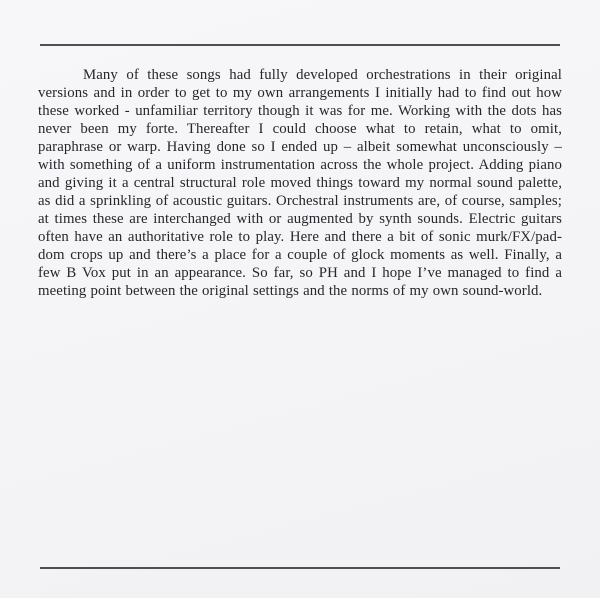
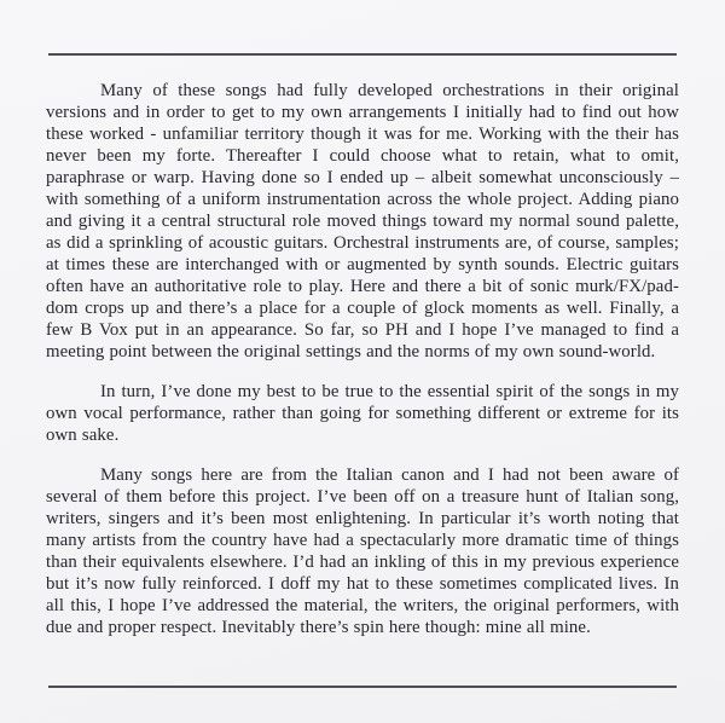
- Many of these songs had fully developed orchestrations in their original versions and in order to get to my own arrangements I initially had to find out how these worked - unfamiliar territory though it was for me. Working with the dots has never been my forte. Thereafter I could choose what to retain, what to omit, paraphrase or warp. Having done so I ended up – albeit somewhat unconsciously – with something of a uniform instrumentation across the whole project. Adding piano and giving it a central structural role moved things toward my normal sound palette, as did a sprinkling of acoustic guitars. Orchestral instruments are, of course, samples; at times these are interchanged with or augmented by synth sounds. Electric guitars often have an authoritative role to play. Here and there a bit of sonic murk/FX/pad-dom crops up and there’s a place for a couple of glock moments as well. Finally, a few B Vox put in an appearance. So far, so PH and I hope I’ve managed to find a meeting point between the original settings and the norms of my own sound-world.
+ Many of these songs had fully developed orchestrations in their original versions and in order to get to my own arrangements I initially had to find out how these worked - unfamiliar territory though it was for me. Working with the their has never been my forte. Thereafter I could choose what to retain, what to omit, paraphrase or warp. Having done so I ended up – albeit somewhat unconsciously – with something of a uniform instrumentation across the whole project. Adding piano and giving it a central structural role moved things toward my normal sound palette, as did a sprinkling of acoustic guitars. Orchestral instruments are, of course, samples; at times these are interchanged with or augmented by synth sounds. Electric guitars often have an authoritative role to play. Here and there a bit of sonic murk/FX/pad-dom crops up and there’s a place for a couple of glock moments as well. Finally, a few B Vox put in an appearance. So far, so PH and I hope I’ve managed to find a meeting point between the original settings and the norms of my own sound-world.
+ In turn, I’ve done my best to be true to the essential spirit of the songs in my own vocal performance, rather than going for something different or extreme for its own sake.
+ Many songs here are from the Italian canon and I had not been aware of several of them before this project. I’ve been off on a treasure hunt of Italian song, writers, singers and it’s been most enlightening. In particular it’s worth noting that many artists from the country have had a spectacularly more dramatic time of things than their equivalents elsewhere. I’d had an inkling of this in my previous experience but it’s now fully reinforced. I doff my hat to these sometimes complicated lives. In all this, I hope I’ve addressed the material, the writers, the original performers, with due and proper respect. Inevitably there’s spin here though: mine all mine.
